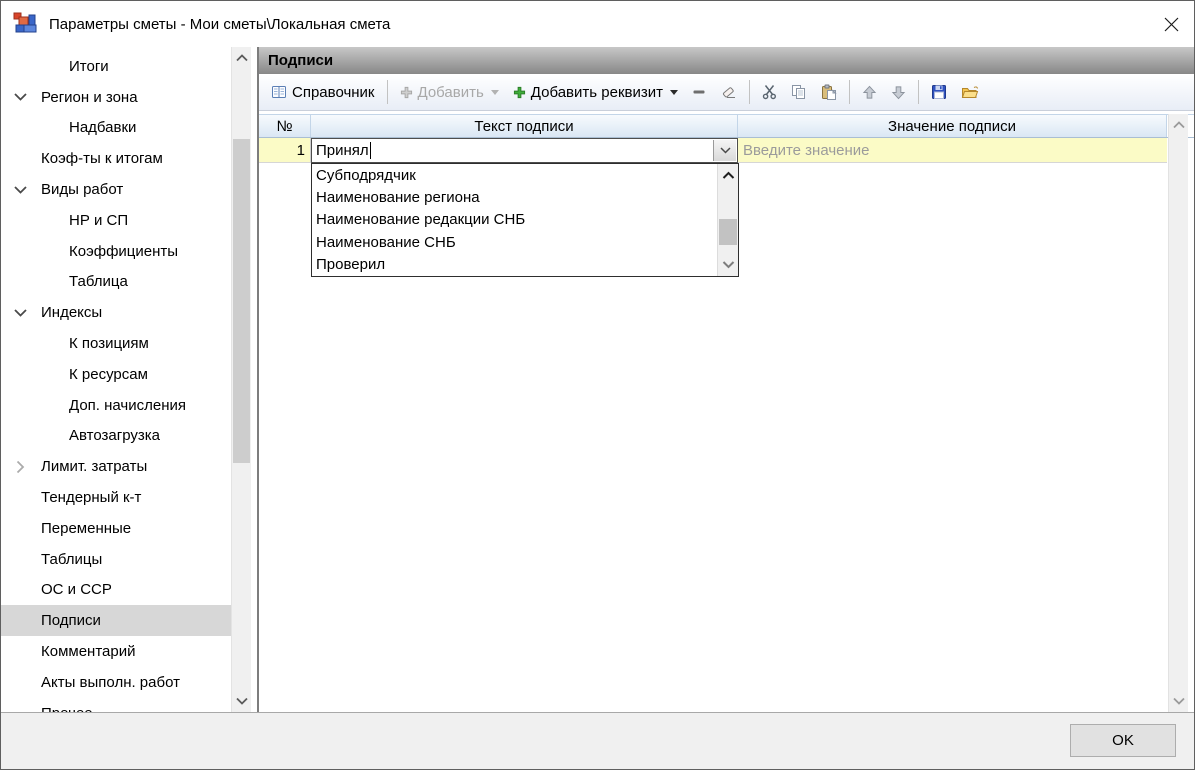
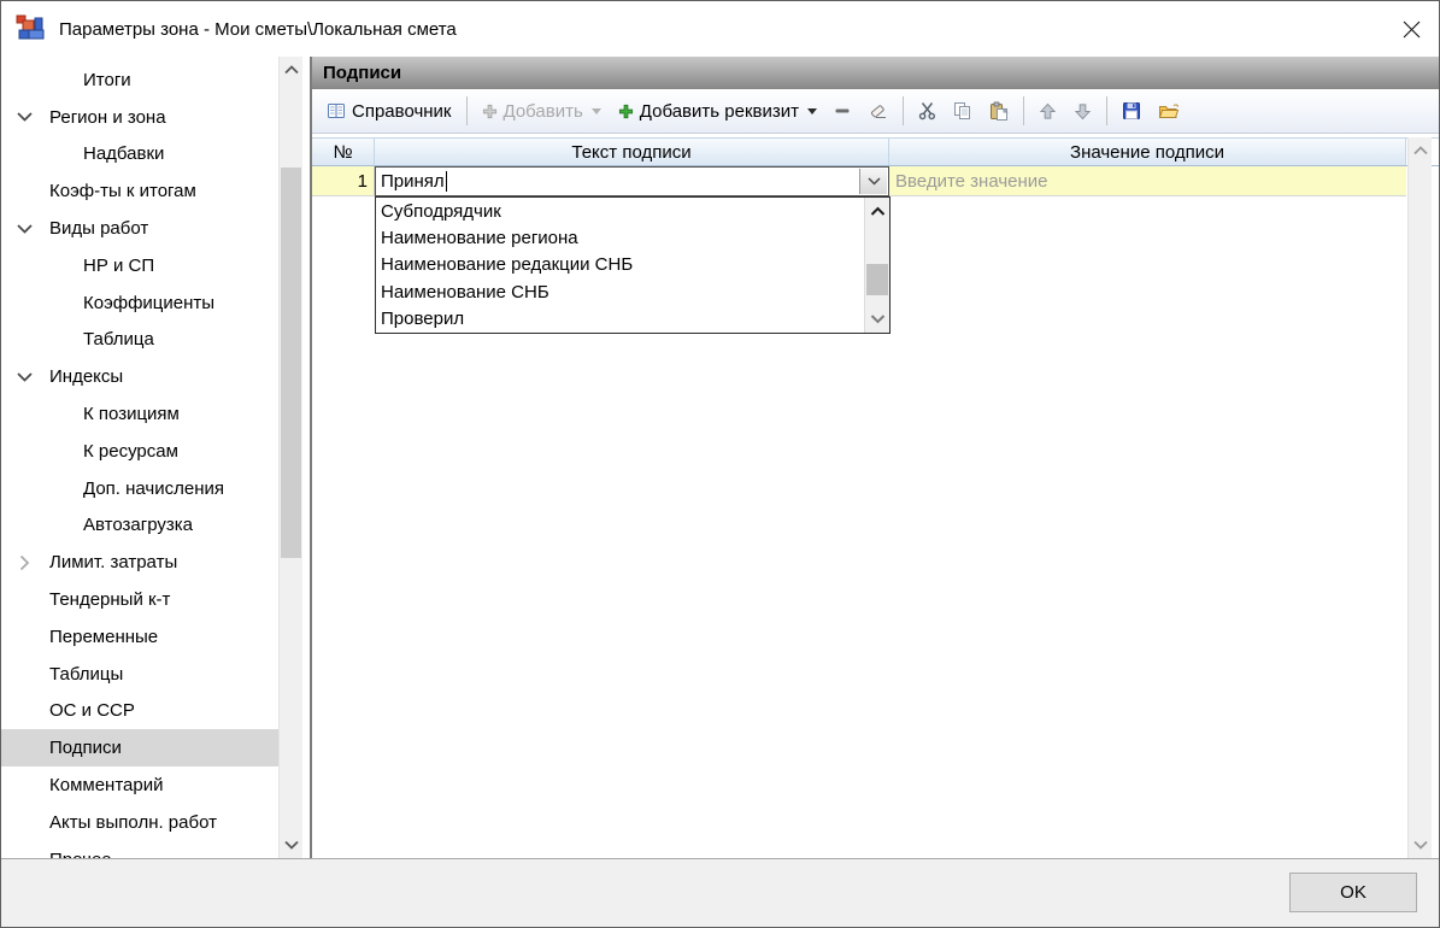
- Параметры сметы - Мои сметы\Локальная смета
+ Параметры зона - Мои сметы\Локальная смета
  Итоги
  Регион и зона
  Надбавки
  Коэф-ты к итогам
  Виды работ
  НР и СП
  Коэффициенты
  Таблица
  Индексы
  К позициям
  К ресурсам
  Доп. начисления
  Автозагрузка
  Лимит. затраты
  Тендерный к-т
  Переменные
  Таблицы
  ОС и ССР
  Подписи
  Комментарий
  Акты выполн. работ
  Подписи
  Справочник
  Добавить
  Добавить реквизит
  №
  Текст подписи
  Значение подписи
  1
  Принял
  Введите значение
  Субподрядчик
  Наименование региона
  Наименование редакции СНБ
  Наименование СНБ
  Проверил
  OK
